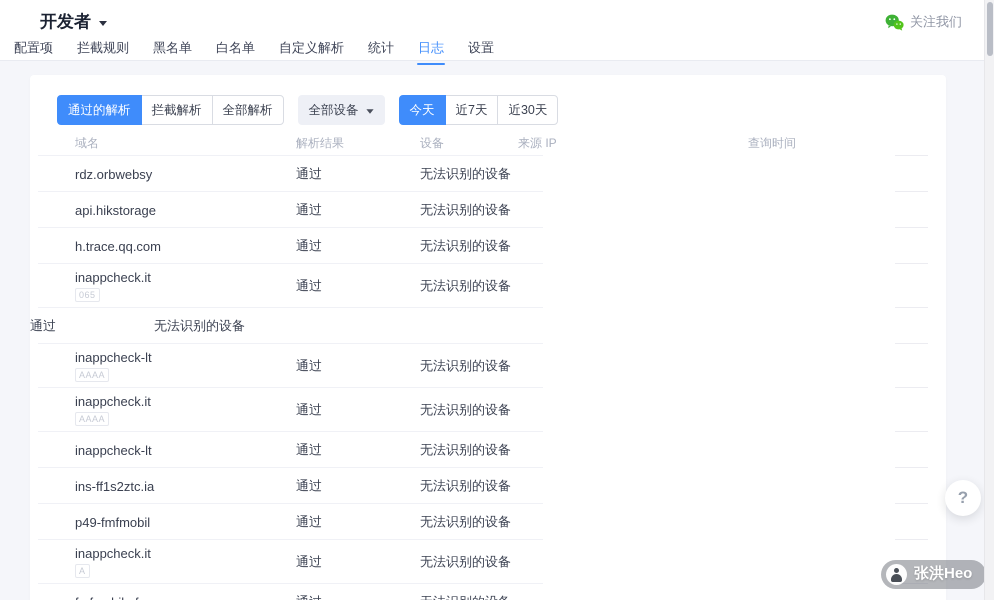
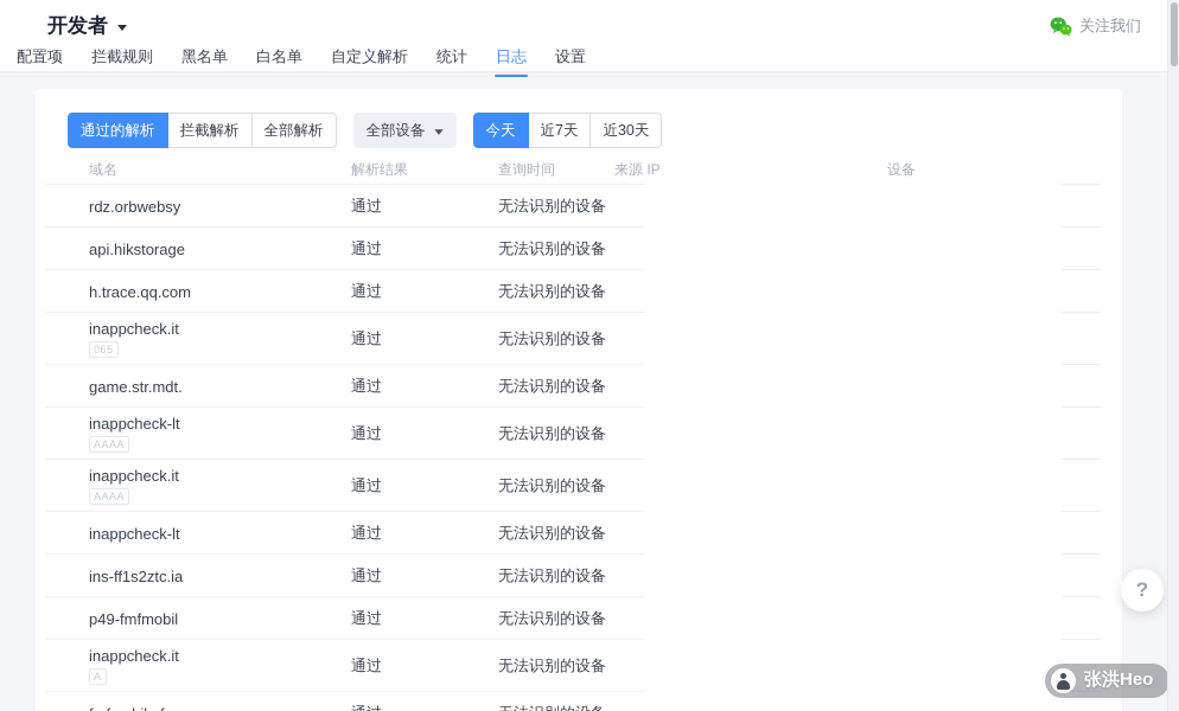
  开发者
  关注我们
  配置项
  拦截规则
  黑名单
  白名单
  自定义解析
  统计
  日志
  设置
  通过的解析
  拦截解析
  全部解析
  全部设备
  今天
  近7天
  近30天
  域名
  解析结果
- 设备
+ 查询时间
  来源 IP
- 查询时间
+ 设备
  rdz.orbwebsy
  通过
  无法识别的设备
  api.hikstorage
  通过
  无法识别的设备
  h.trace.qq.com
  通过
  无法识别的设备
  inappcheck.it
  065
  通过
  无法识别的设备
+ game.str.mdt.
  通过
  无法识别的设备
  inappcheck-lt
  AAAA
  通过
  无法识别的设备
  inappcheck.it
  AAAA
  通过
  无法识别的设备
  inappcheck-lt
  通过
  无法识别的设备
  ins-ff1s2ztc.ia
  通过
  无法识别的设备
  p49-fmfmobil
  通过
  无法识别的设备
  inappcheck.it
  A
  通过
  无法识别的设备
  ?
  张洪Heo
